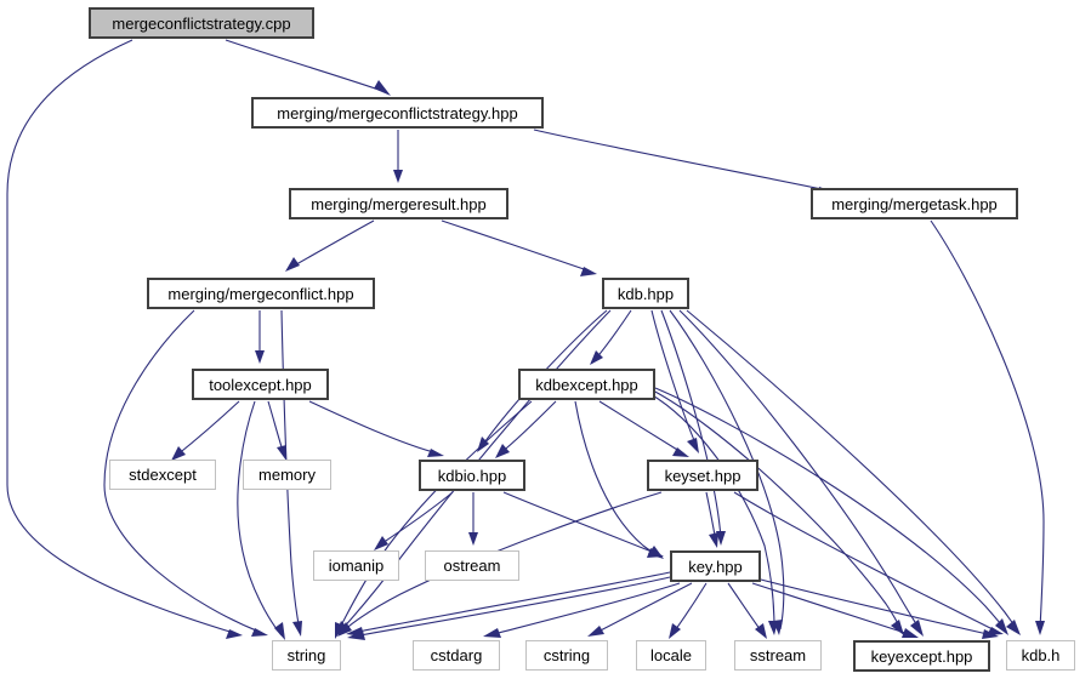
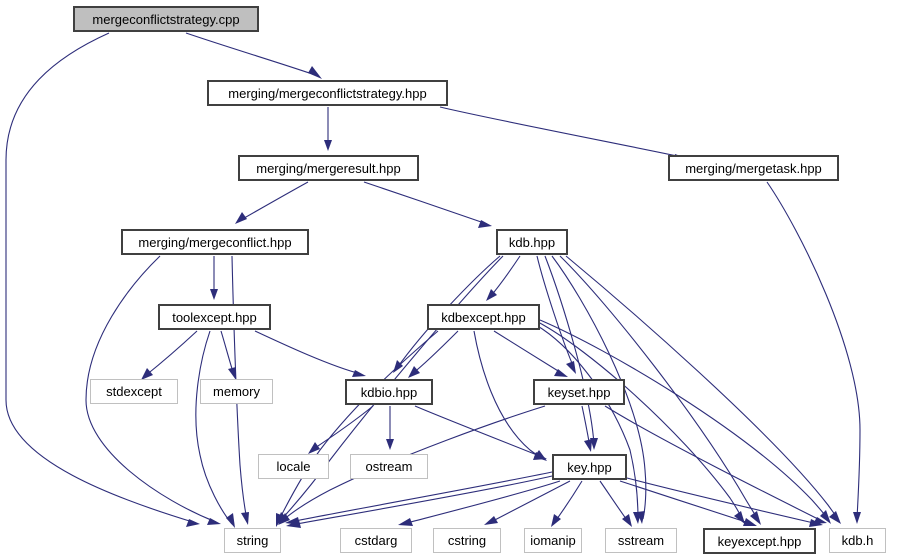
  mergeconflictstrategy.cpp
  merging/mergeconflictstrategy.hpp
  merging/mergeresult.hpp
  merging/mergetask.hpp
  merging/mergeconflict.hpp
  kdb.hpp
  toolexcept.hpp
  kdbexcept.hpp
  stdexcept
  memory
  kdbio.hpp
  keyset.hpp
- iomanip
+ locale
  ostream
  key.hpp
  string
  cstdarg
  cstring
- locale
+ iomanip
  sstream
  keyexcept.hpp
  kdb.h
